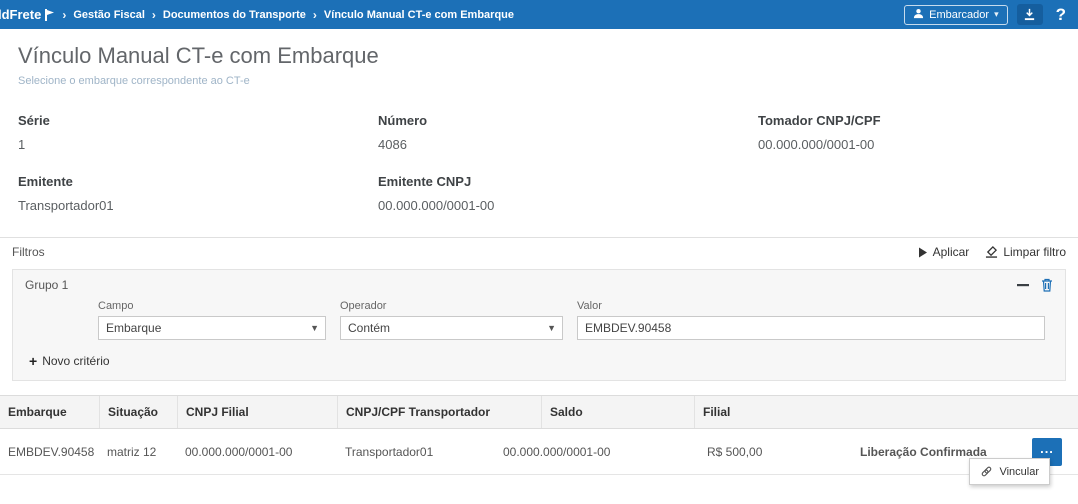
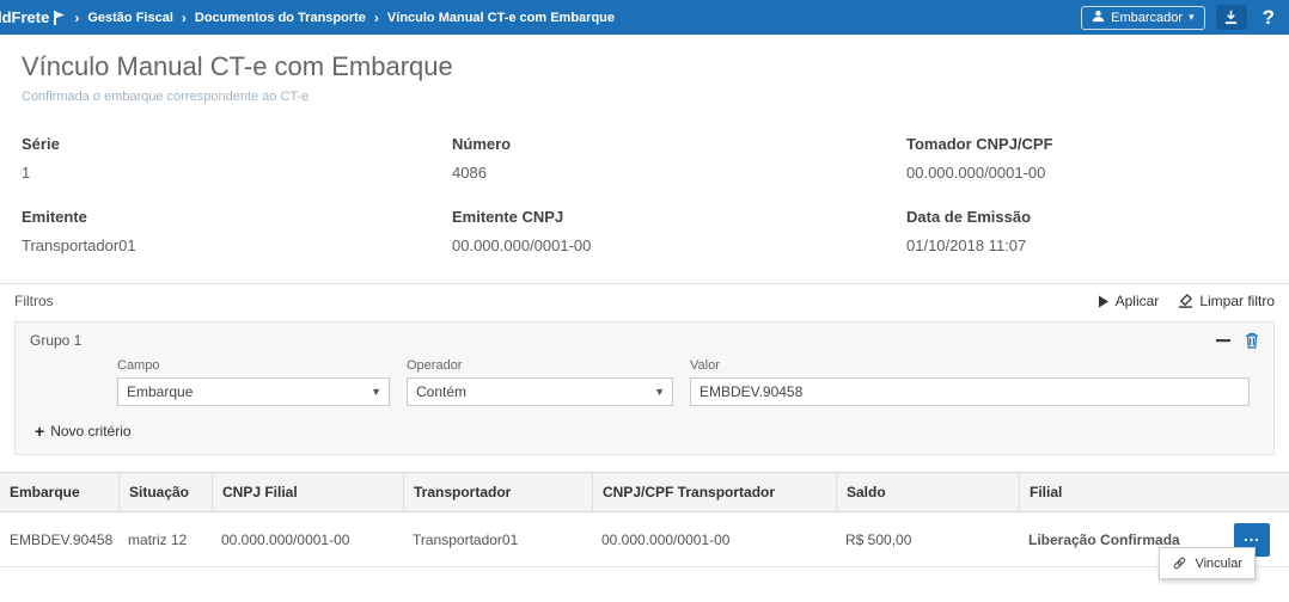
  dFrete
  ›
  Gestão Fiscal
  ›
  Documentos do Transporte
  ›
  Vínculo Manual CT-e com Embarque
  Embarcador
  ▾
  ?
  Vínculo Manual CT-e com Embarque
- Selecione o embarque correspondente ao CT-e
+ Confirmada o embarque correspondente ao CT-e
  Série
  1
  Número
  4086
  Tomador CNPJ/CPF
  00.000.000/0001-00
  Emitente
  Transportador01
  Emitente CNPJ
  00.000.000/0001-00
+ Data de Emissão
+ 01/10/2018 11:07
  Filtros
  Aplicar
  Limpar filtro
  Grupo 1
  Campo
  Embarque
  ▼
  Operador
  Contém
  ▼
  Valor
  EMBDEV.90458
  +
  Novo critério
  Embarque
  Situação
  CNPJ Filial
+ Transportador
  CNPJ/CPF Transportador
  Saldo
  Filial
  EMBDEV.90458
  matriz 12
  00.000.000/0001-00
  Transportador01
  00.000.000/0001-00
  R$ 500,00
  Liberação Confirmada
  ...
  Vincular
